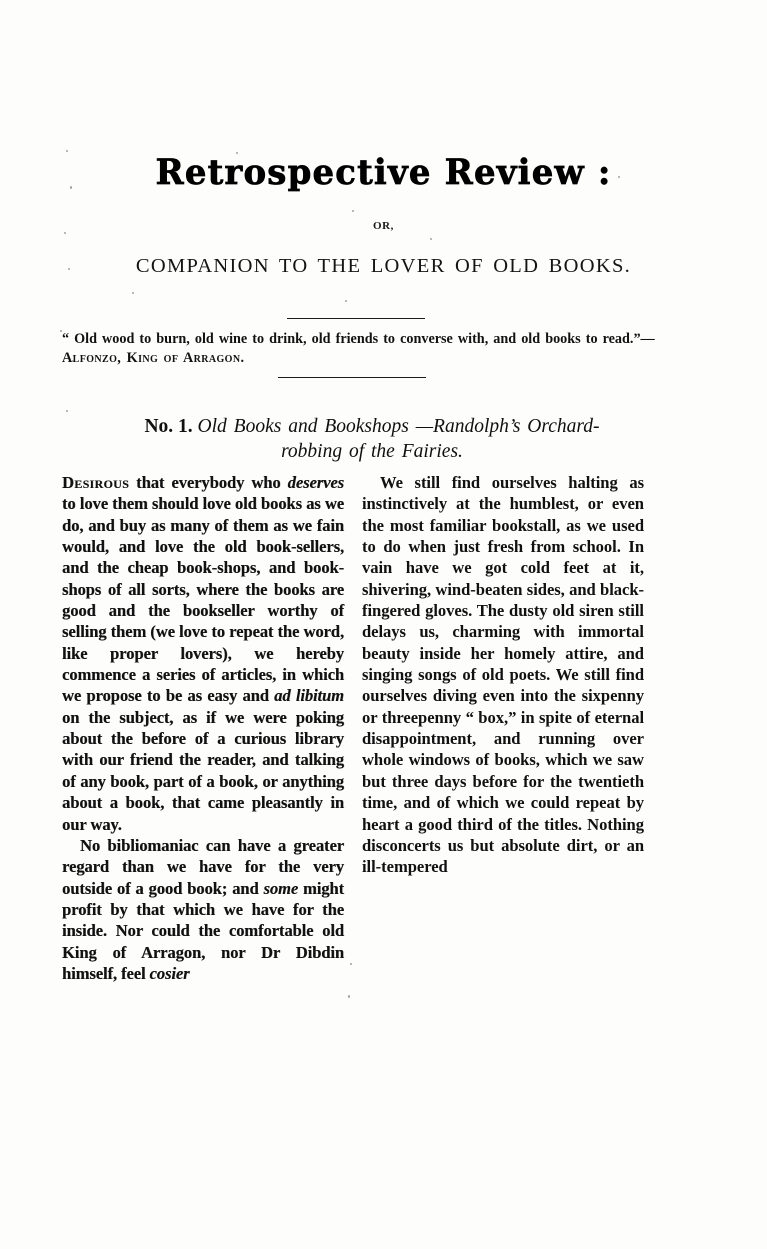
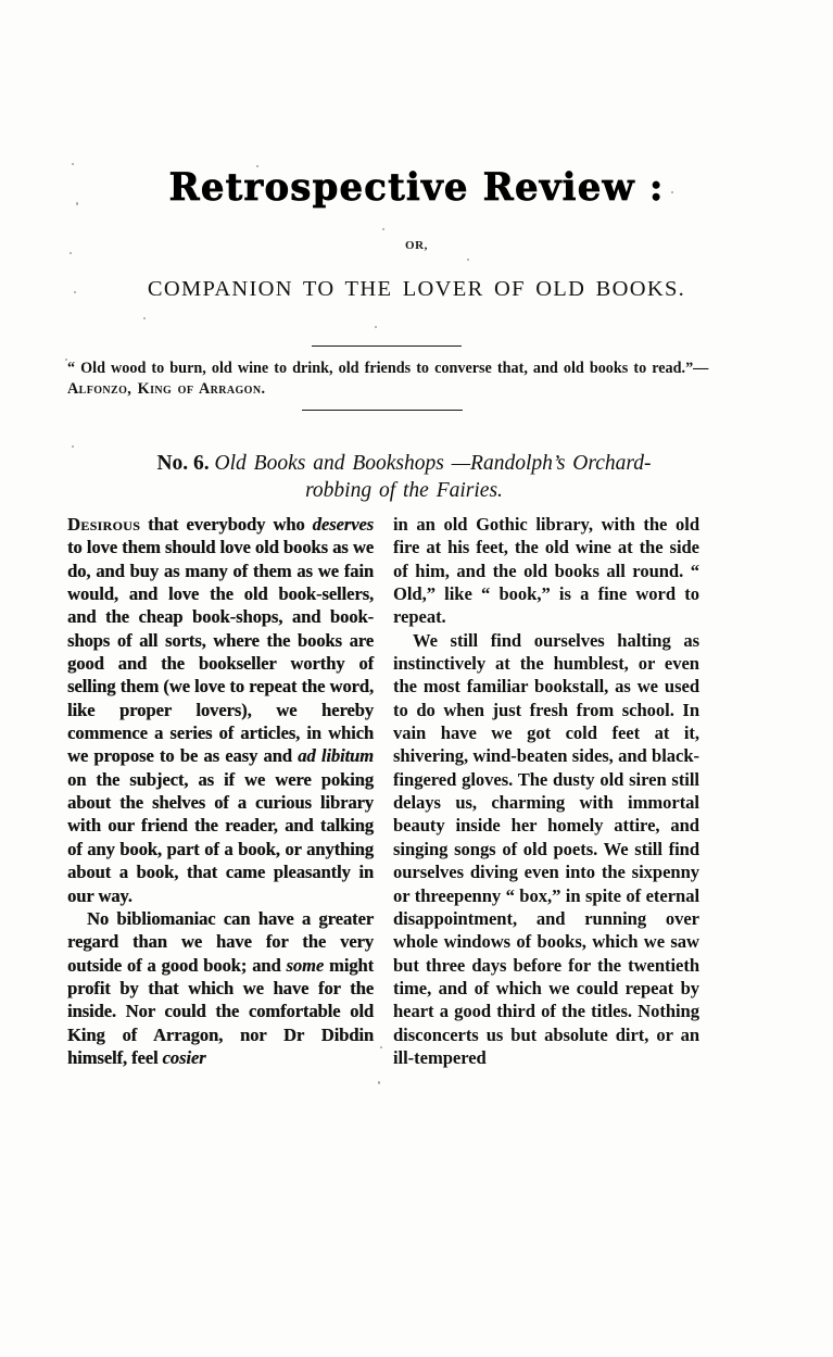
  Retrospective Review :
  OR,
  COMPANION TO THE LOVER OF OLD BOOKS.
- “ Old wood to burn, old wine to drink, old friends to converse with, and old books to read.”—Alfonzo, King of Arragon.
+ “ Old wood to burn, old wine to drink, old friends to converse that, and old books to read.”—Alfonzo, King of Arragon.
- No. 1. Old Books and Bookshops —Randolph’s Orchard-
+ No. 6. Old Books and Bookshops —Randolph’s Orchard-
  robbing of the Fairies.
- Desirous that everybody who deserves to love them should love old books as we do, and buy as many of them as we fain would, and love the old book-sellers, and the cheap book-shops, and book-shops of all sorts, where the books are good and the bookseller worthy of selling them (we love to repeat the word, like proper lovers), we hereby commence a series of articles, in which we propose to be as easy and ad libitum on the subject, as if we were poking about the before of a curious library with our friend the reader, and talking of any book, part of a book, or anything about a book, that came pleasantly in our way.
+ Desirous that everybody who deserves to love them should love old books as we do, and buy as many of them as we fain would, and love the old book-sellers, and the cheap book-shops, and book-shops of all sorts, where the books are good and the bookseller worthy of selling them (we love to repeat the word, like proper lovers), we hereby commence a series of articles, in which we propose to be as easy and ad libitum on the subject, as if we were poking about the shelves of a curious library with our friend the reader, and talking of any book, part of a book, or anything about a book, that came pleasantly in our way.
  No bibliomaniac can have a greater regard than we have for the very outside of a good book; and some might profit by that which we have for the inside. Nor could the comfortable old King of Arragon, nor Dr Dibdin himself, feel cosier
+ in an old Gothic library, with the old fire at his feet, the old wine at the side of him, and the old books all round. “ Old,” like “ book,” is a fine word to repeat.
  We still find ourselves halting as instinctively at the humblest, or even the most familiar bookstall, as we used to do when just fresh from school. In vain have we got cold feet at it, shivering, wind-beaten sides, and black-fingered gloves. The dusty old siren still delays us, charming with immortal beauty inside her homely attire, and singing songs of old poets. We still find ourselves diving even into the sixpenny or threepenny “ box,” in spite of eternal disappointment, and running over whole windows of books, which we saw but three days before for the twentieth time, and of which we could repeat by heart a good third of the titles. Nothing disconcerts us but absolute dirt, or an ill-tempered
